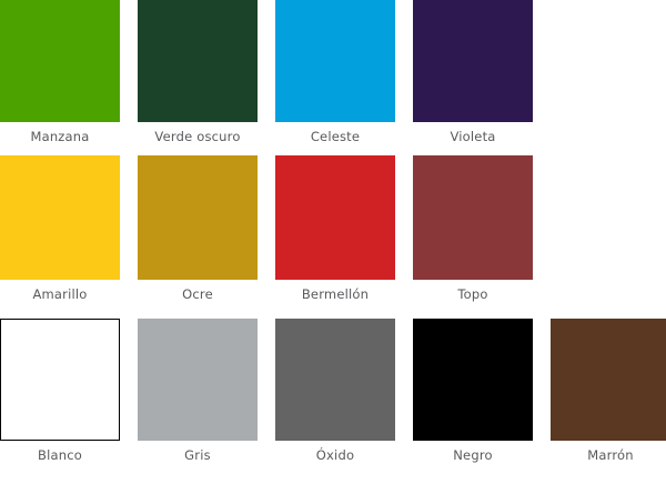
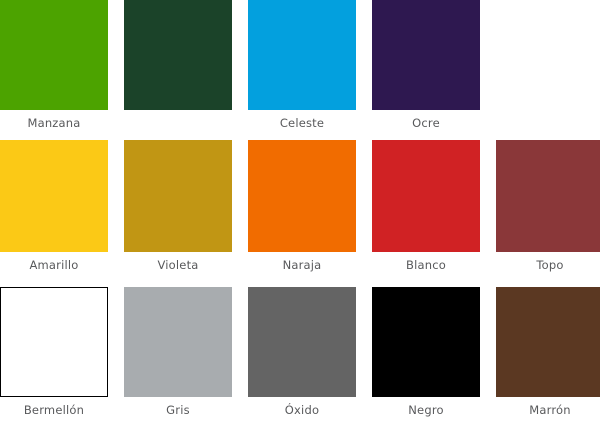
  Manzana
- Verde oscuro
  Celeste
- Violeta
+ Ocre
  Amarillo
- Ocre
+ Violeta
+ Naraja
- Bermellón
+ Blanco
  Topo
- Blanco
+ Bermellón
  Gris
  Óxido
  Negro
  Marrón
